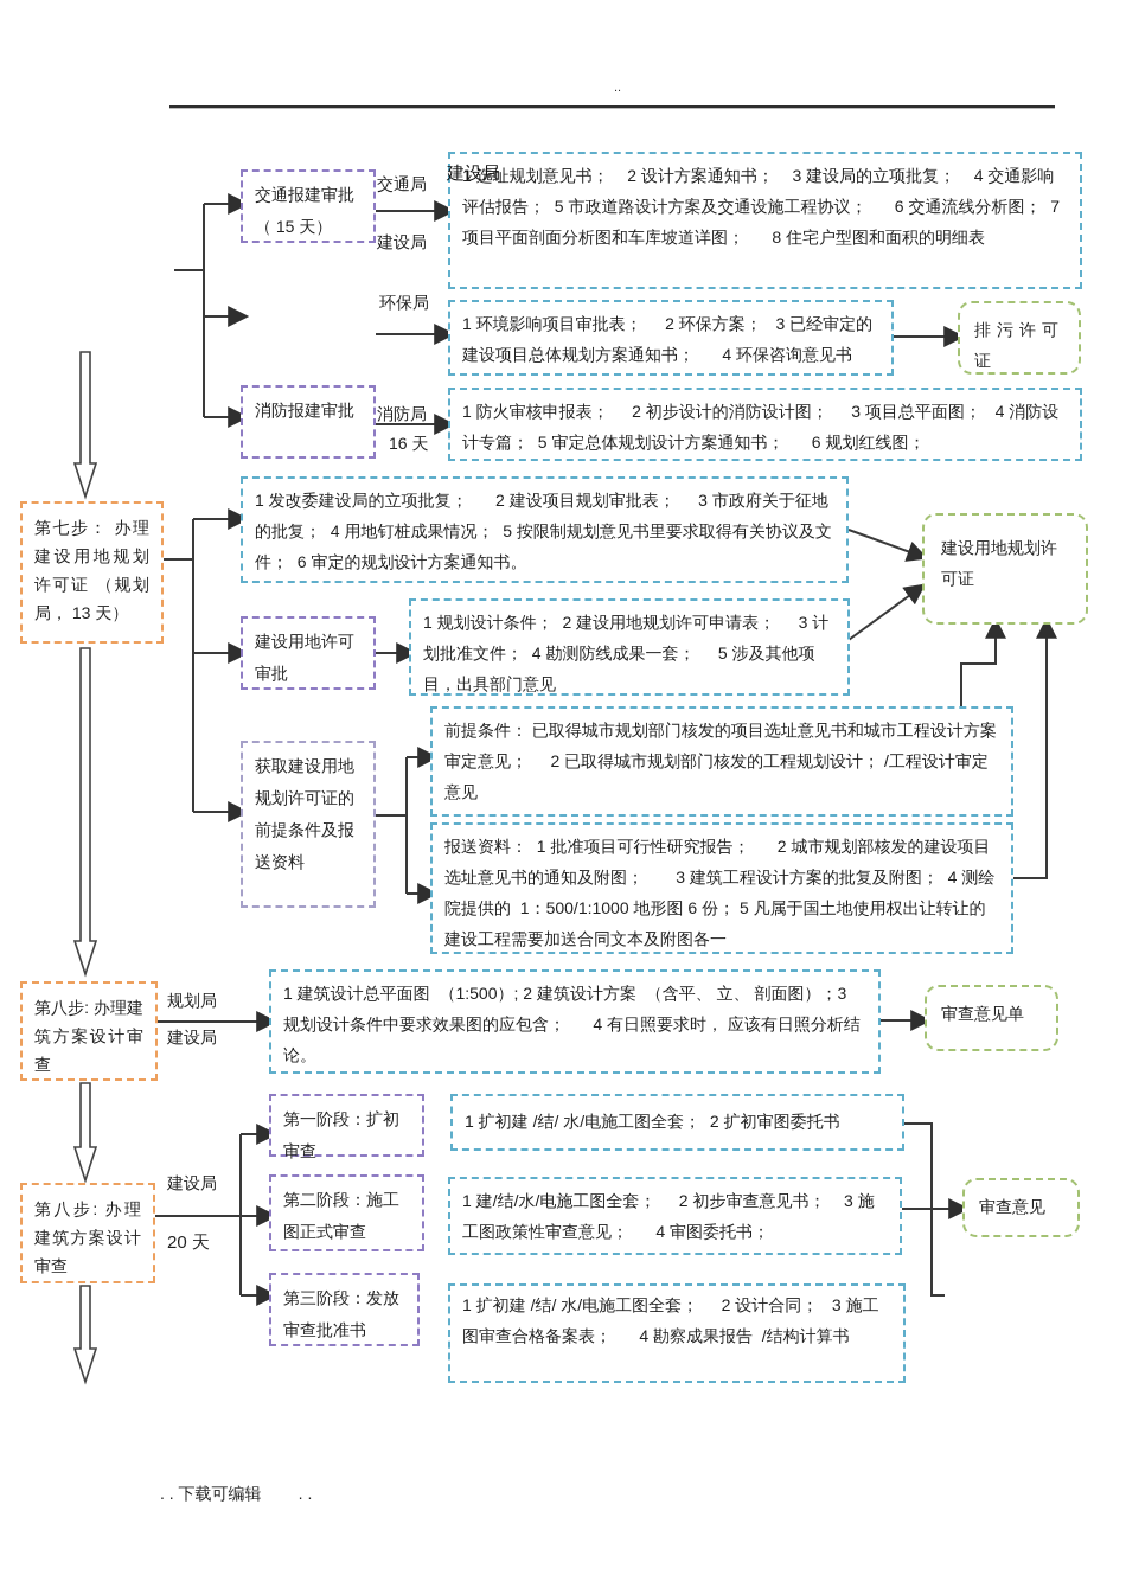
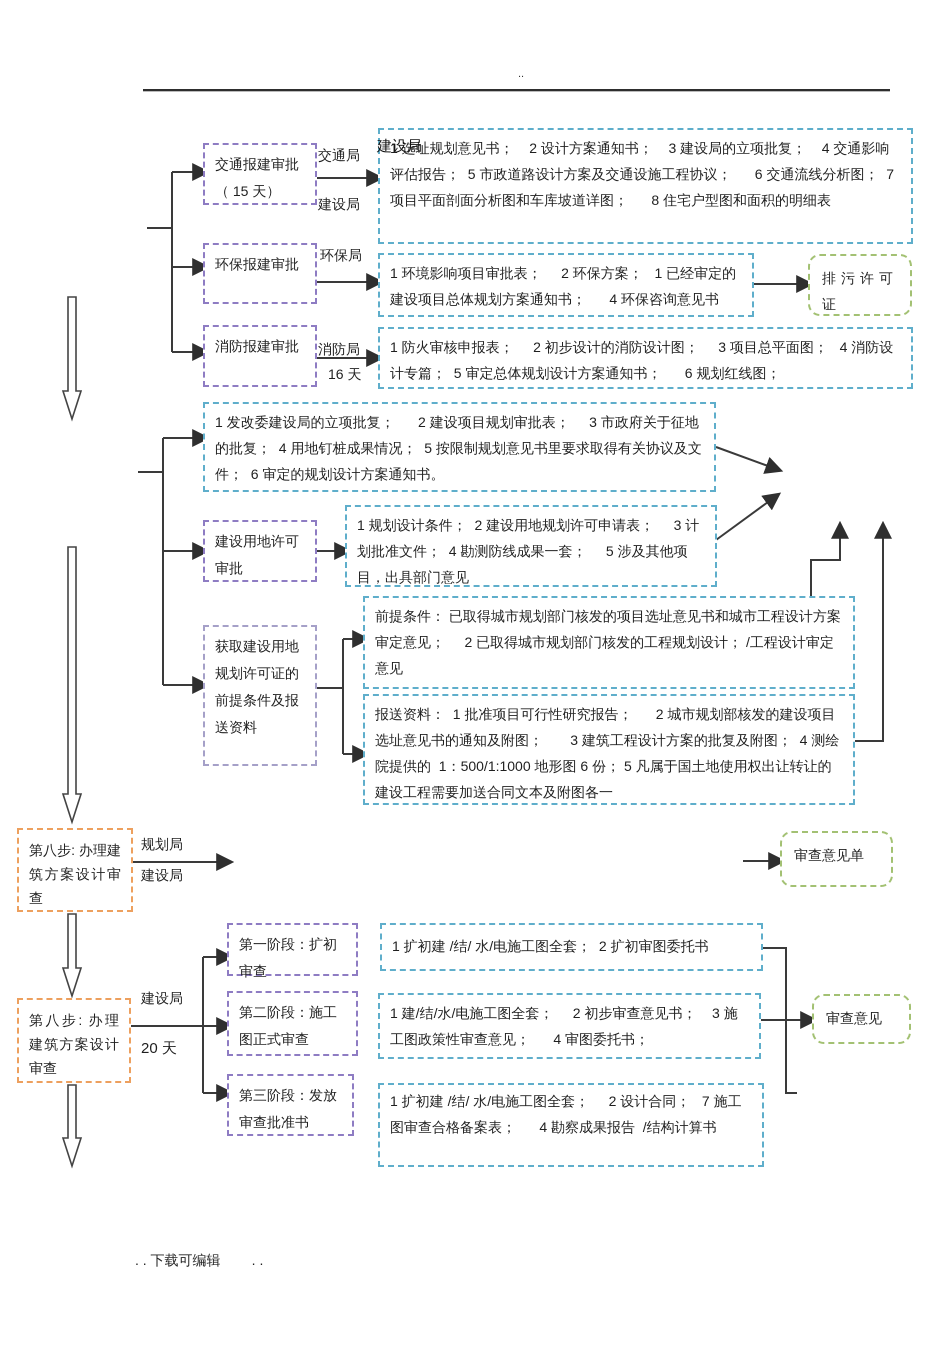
  ..
  交通报建审批（ 15 天）
+ 环保报建审批
  消防报建审批
  交通局
  建设局
  环保局
  消防局
  16 天
  1 选址规划意见书； 2 设计方案通知书； 3 建设局的立项批复； 4 交通影响评估报告； 5 市政道路设计方案及交通设施工程协议； 6 交通流线分析图； 7 项目平面剖面分析图和车库坡道详图； 8 住宅户型图和面积的明细表
  建设局
- 1 环境影响项目审批表； 2 环保方案； 3 已经审定的建设项目总体规划方案通知书； 4 环保咨询意见书
+ 1 环境影响项目审批表； 2 环保方案； 1 已经审定的建设项目总体规划方案通知书； 4 环保咨询意见书
  排污许可证
  1 防火审核申报表； 2 初步设计的消防设计图； 3 项目总平面图； 4 消防设计专篇； 5 审定总体规划设计方案通知书； 6 规划红线图；
- 第七步： 办理建设用地规划许可证 （规划局， 13 天）
  1 发改委建设局的立项批复； 2 建设项目规划审批表； 3 市政府关于征地的批复； 4 用地钉桩成果情况； 5 按限制规划意见书里要求取得有关协议及文件； 6 审定的规划设计方案通知书。
  建设用地许可审批
  1 规划设计条件； 2 建设用地规划许可申请表； 3 计划批准文件； 4 勘测防线成果一套； 5 涉及其他项目，出具部门意见
  获取建设用地规划许可证的前提条件及报送资料
  前提条件： 已取得城市规划部门核发的项目选址意见书和城市工程设计方案审定意见； 2 已取得城市规划部门核发的工程规划设计； /工程设计审定意见
  报送资料： 1 批准项目可行性研究报告； 2 城市规划部核发的建设项目选址意见书的通知及附图； 3 建筑工程设计方案的批复及附图； 4 测绘院提供的 1：500/1:1000 地形图 6 份； 5 凡属于国土地使用权出让转让的建设工程需要加送合同文本及附图各一
- 建设用地规划许可证
  第八步: 办理建筑方案设计审查
  规划局
  建设局
- 1 建筑设计总平面图 （1:500）; 2 建筑设计方案 （含平、 立、 剖面图）；3 规划设计条件中要求效果图的应包含； 4 有日照要求时， 应该有日照分析结论。
  审查意见单
  第八步: 办理建筑方案设计审查
  建设局
  20 天
  第一阶段：扩初审查
  第二阶段：施工图正式审查
  第三阶段：发放审查批准书
  1 扩初建 /结/ 水/电施工图全套； 2 扩初审图委托书
  1 建/结/水/电施工图全套； 2 初步审查意见书； 3 施工图政策性审查意见； 4 审图委托书；
- 1 扩初建 /结/ 水/电施工图全套； 2 设计合同； 3 施工图审查合格备案表； 4 勘察成果报告 /结构计算书
+ 1 扩初建 /结/ 水/电施工图全套； 2 设计合同； 7 施工图审查合格备案表； 4 勘察成果报告 /结构计算书
  审查意见
  . . 下载可编辑 . .
